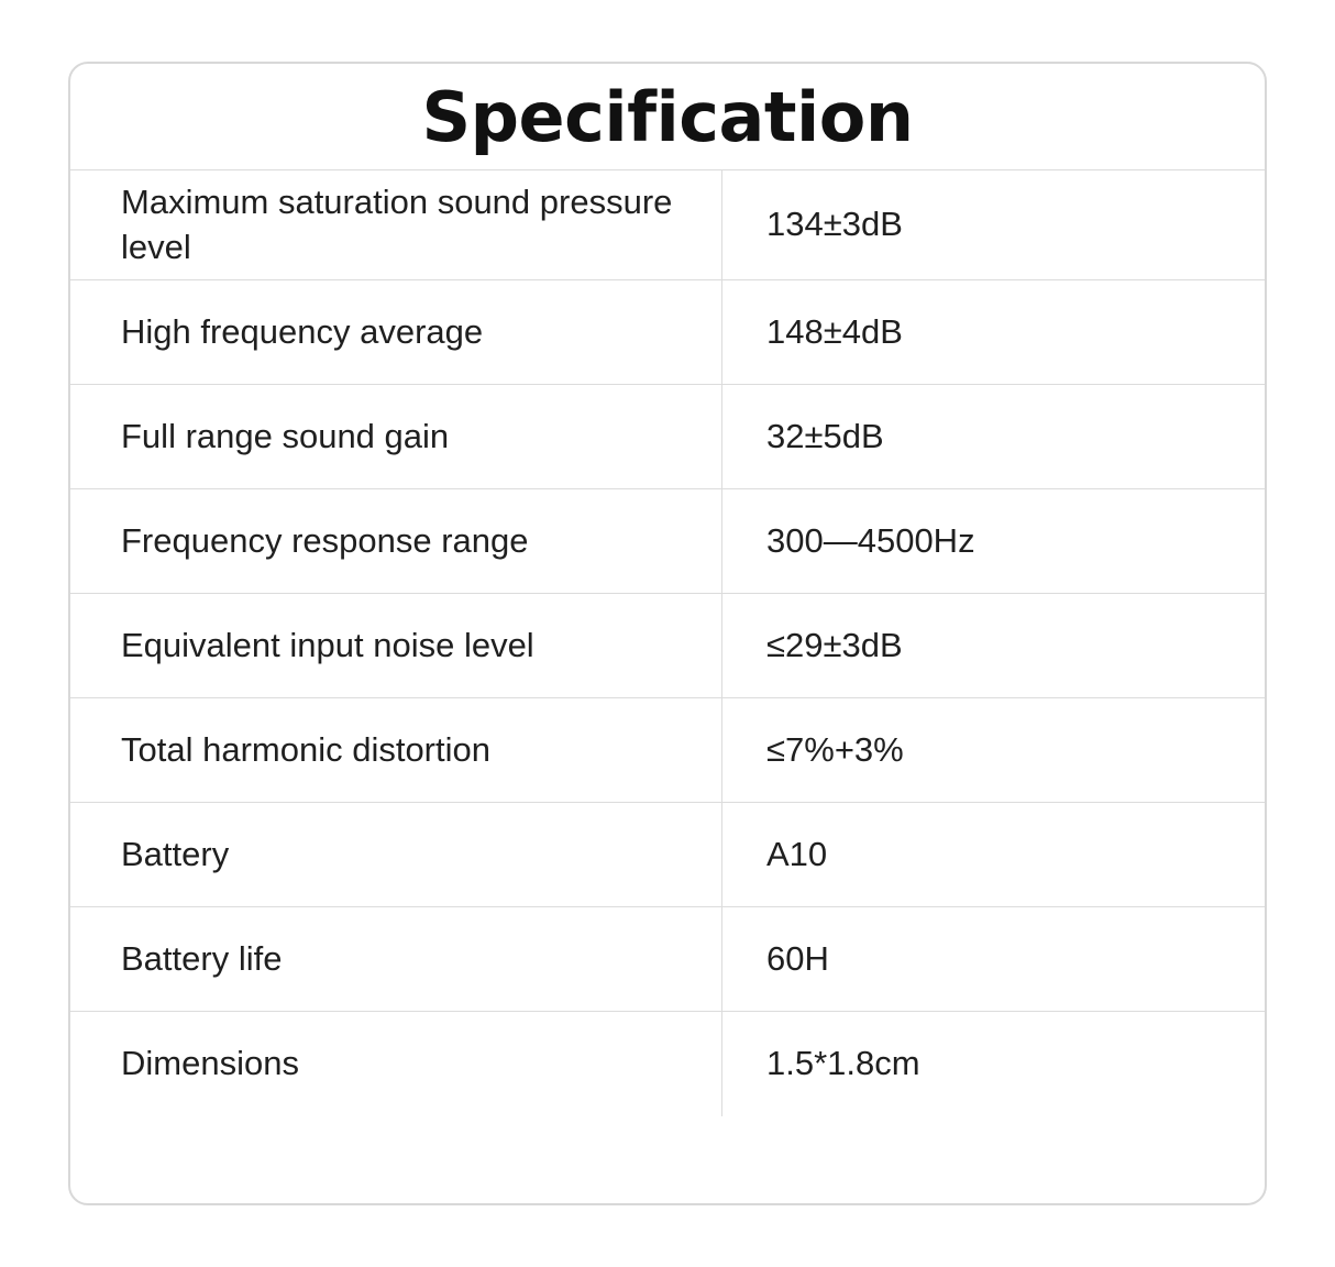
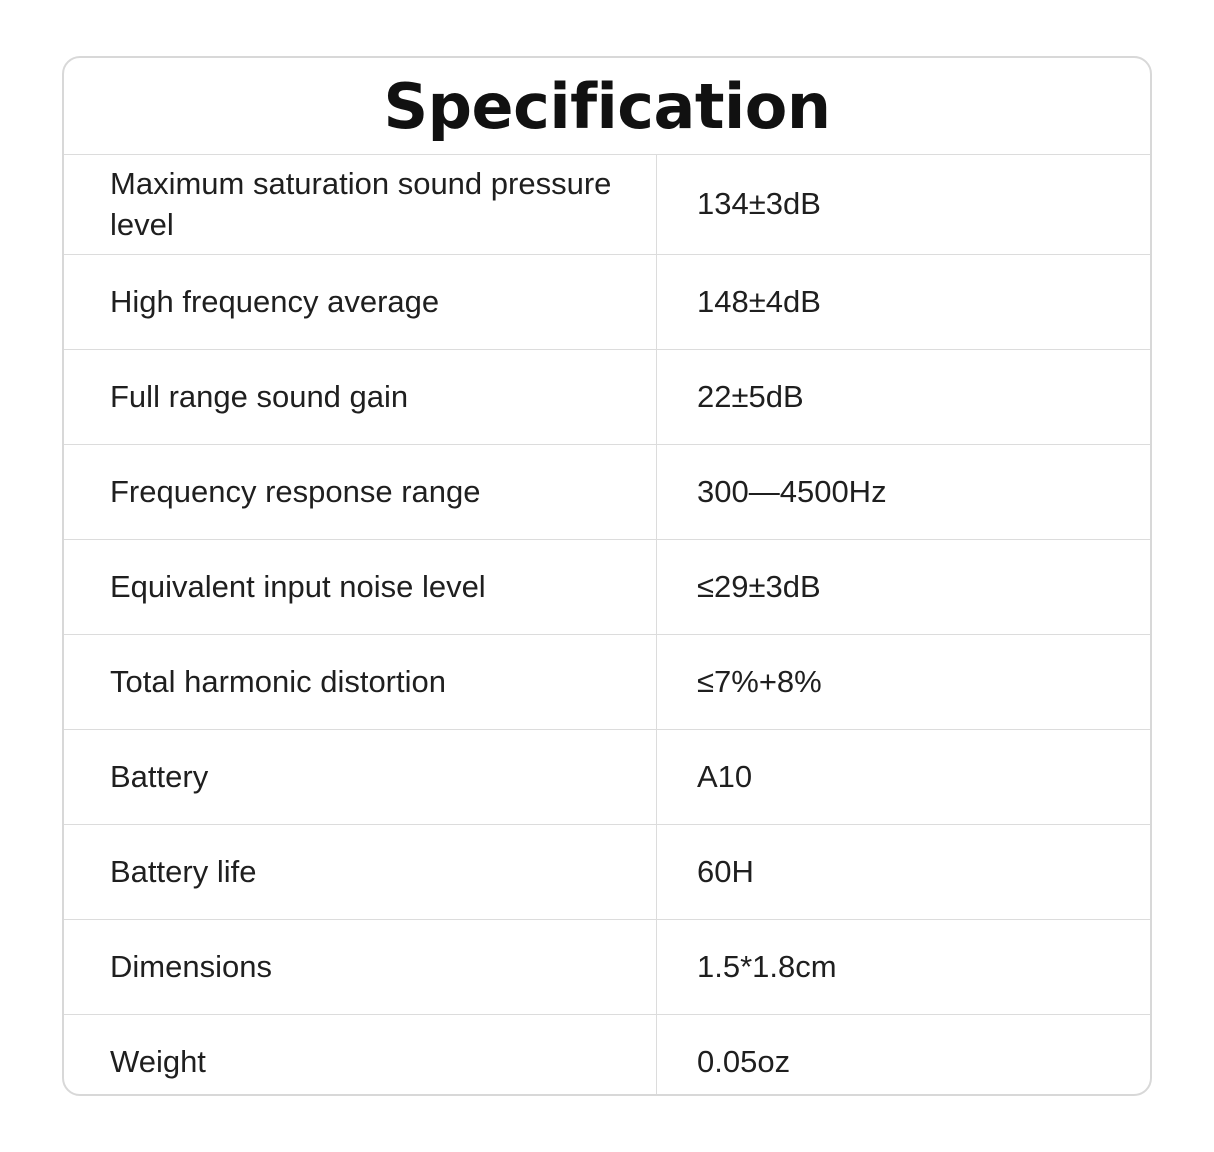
  Specification
  Maximum saturation sound pressure level	134±3dB
  High frequency average	148±4dB
- Full range sound gain	32±5dB
+ Full range sound gain	22±5dB
  Frequency response range	300—4500Hz
  Equivalent input noise level	≤29±3dB
- Total harmonic distortion	≤7%+3%
+ Total harmonic distortion	≤7%+8%
  Battery	A10
  Battery life	60H
  Dimensions	1.5*1.8cm
+ Weight	0.05oz
